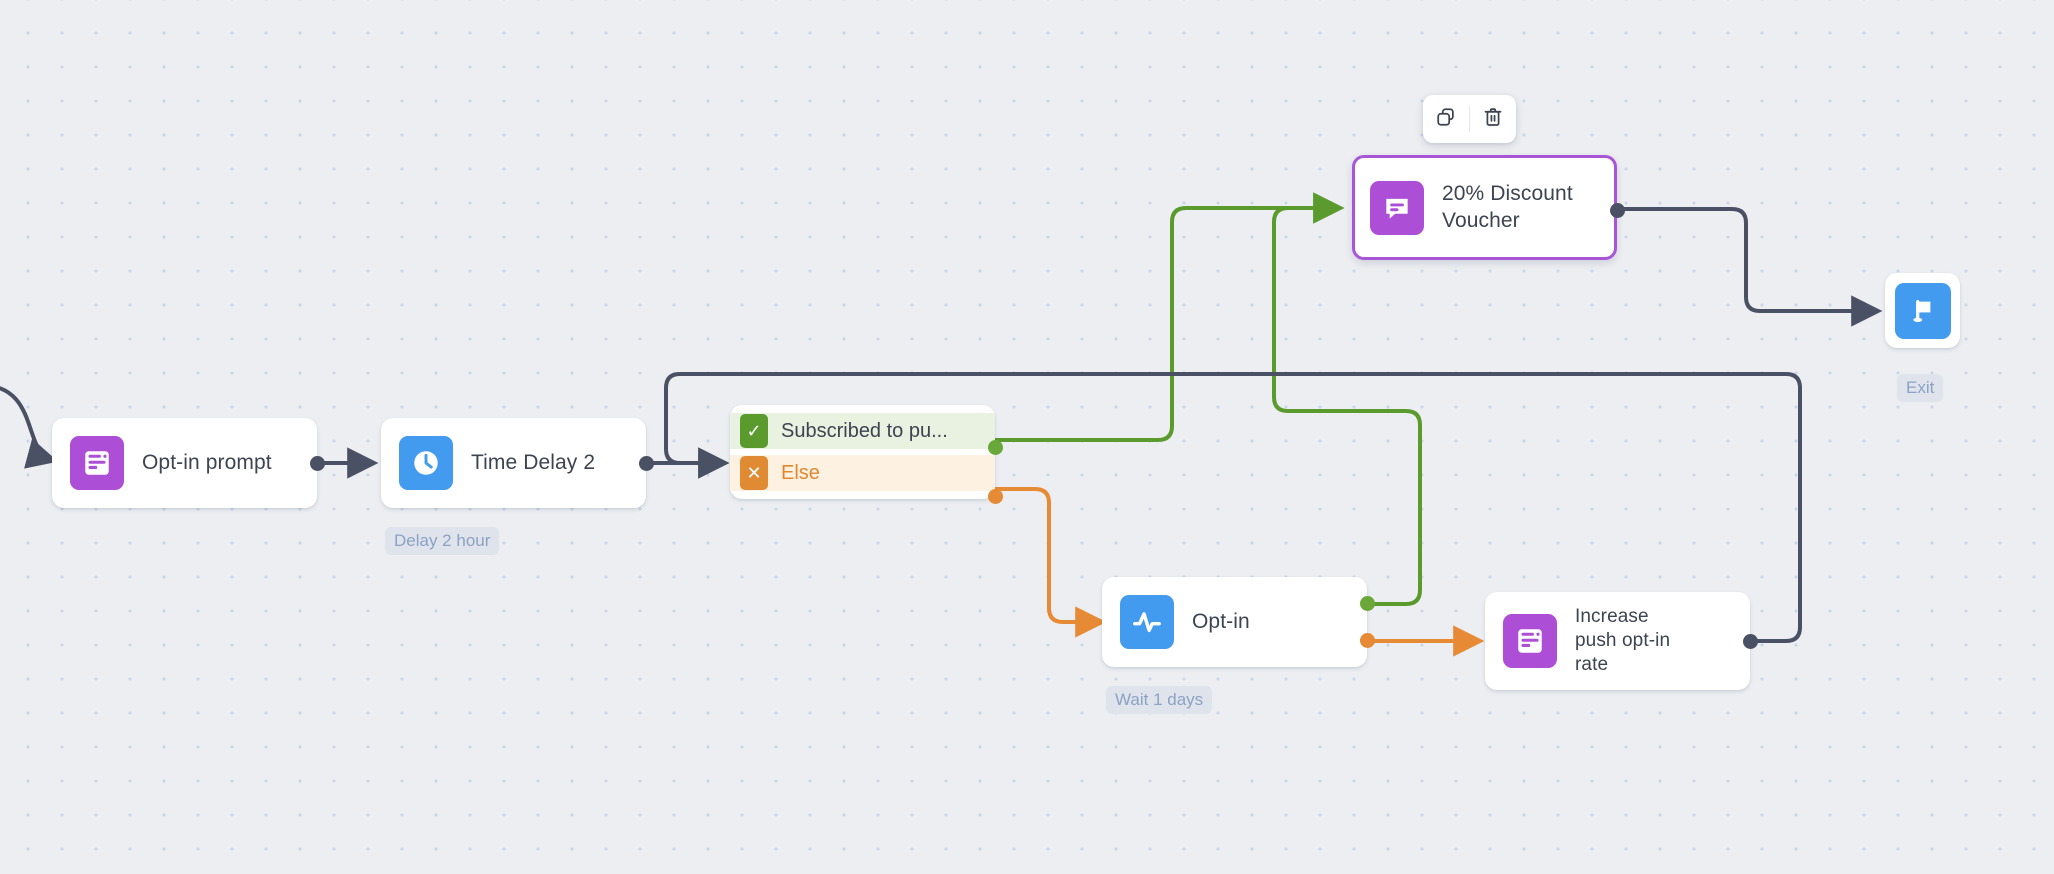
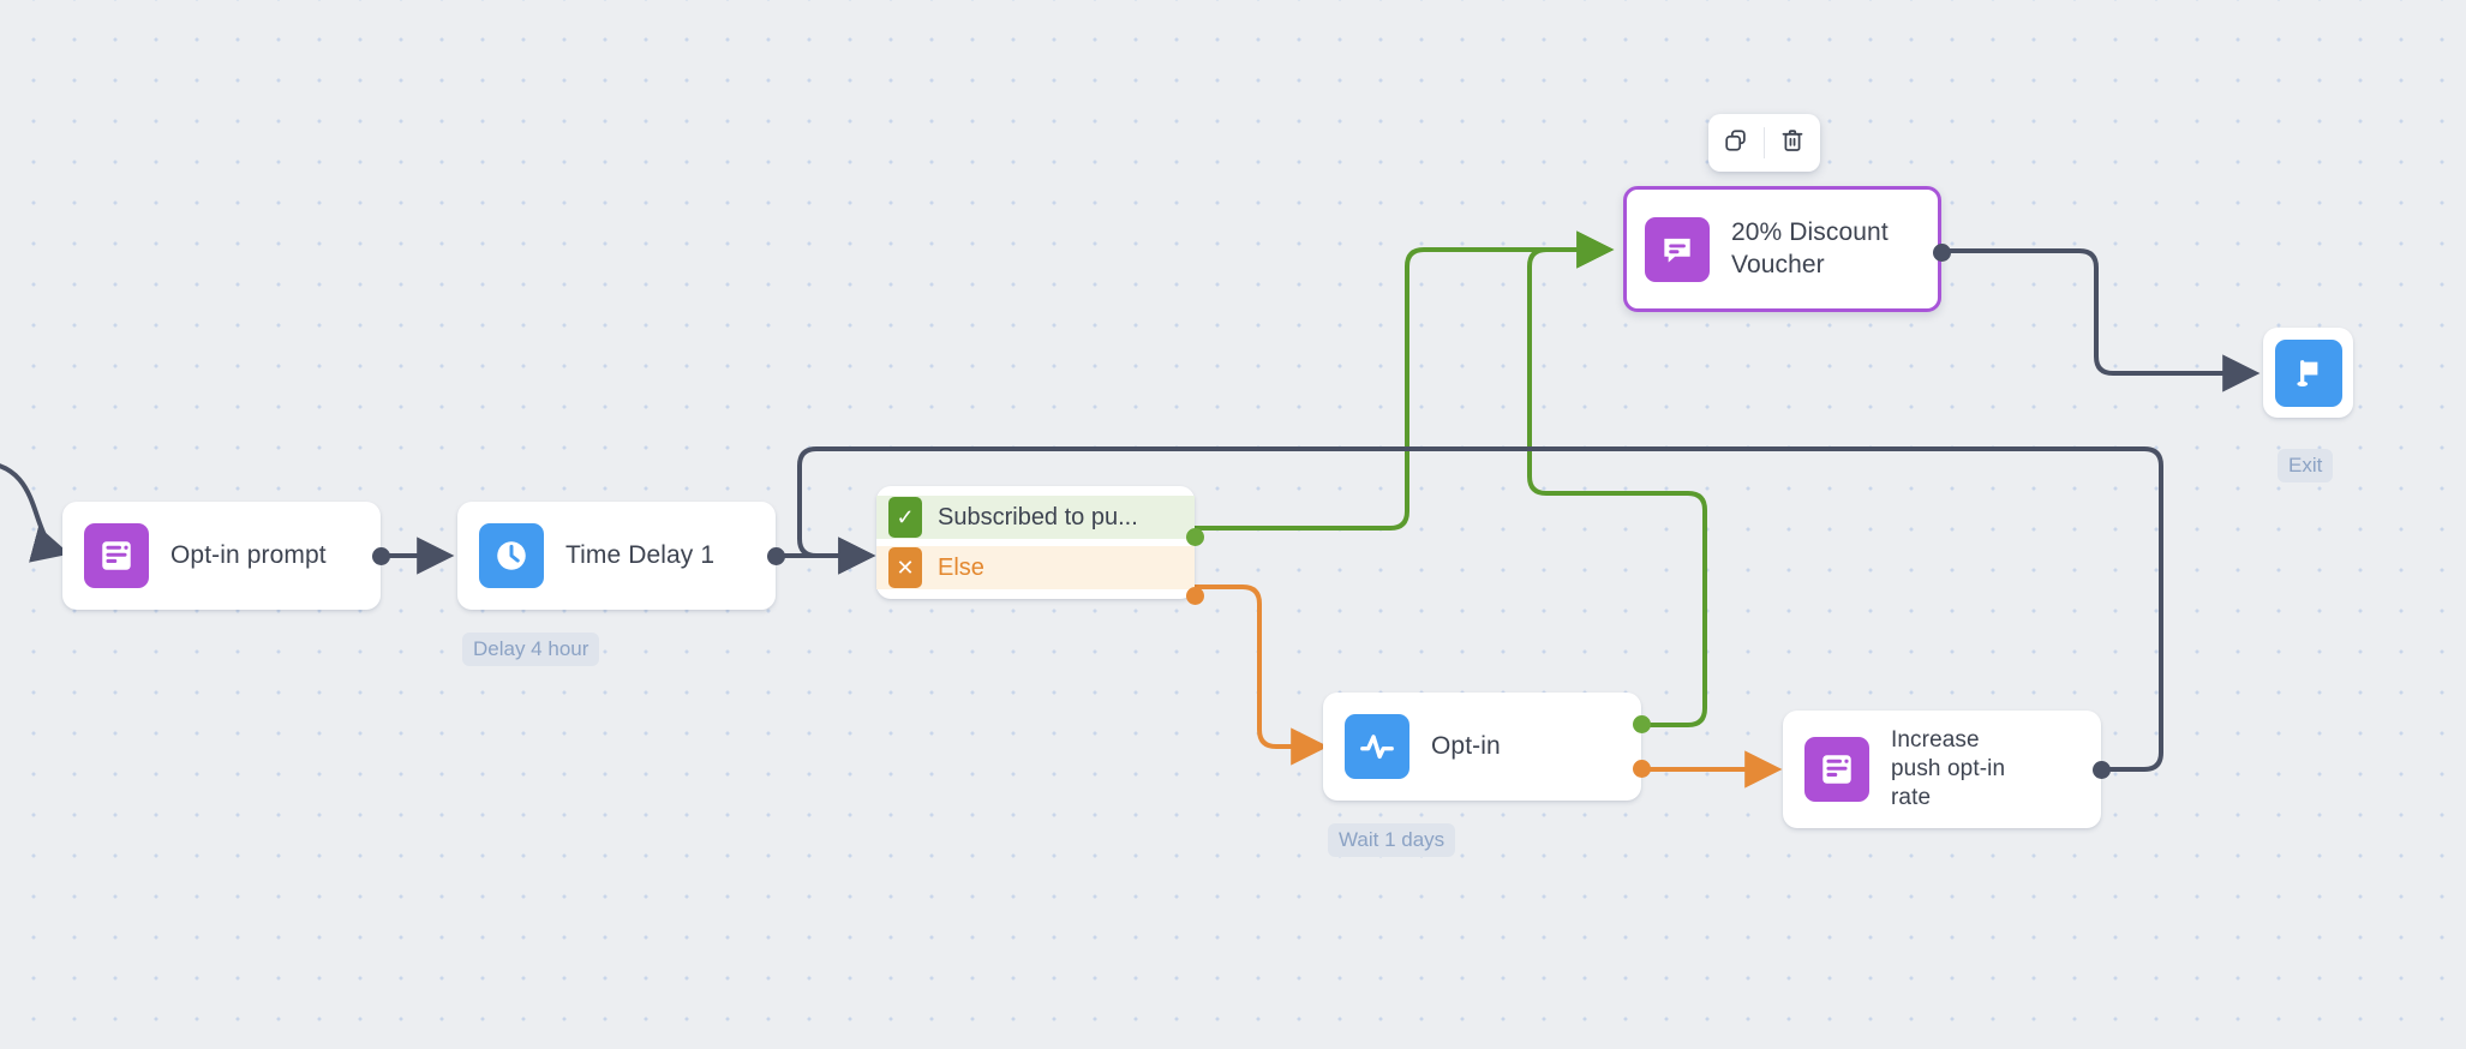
  Opt-in prompt
- Time Delay 2
+ Time Delay 1
- Delay 2 hour
+ Delay 4 hour
  ✓
  Subscribed to pu...
  ✕
  Else
  20% Discount Voucher
  Opt-in
  Wait 1 days
  Increase push opt-in rate
  Exit
